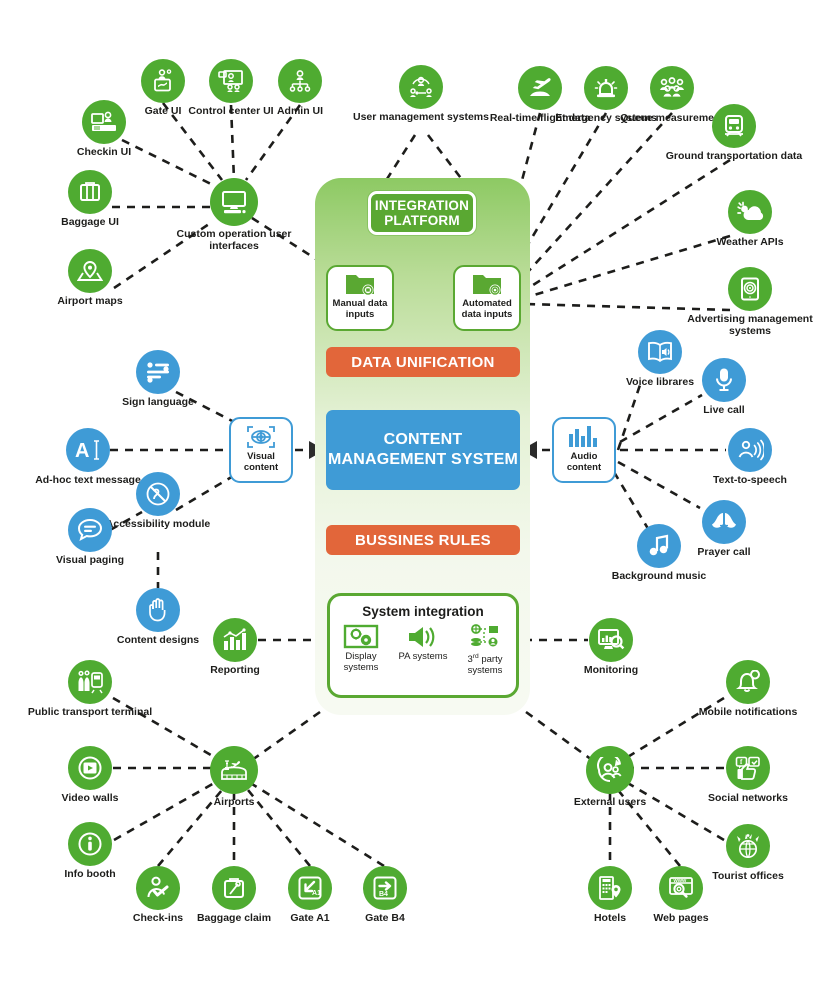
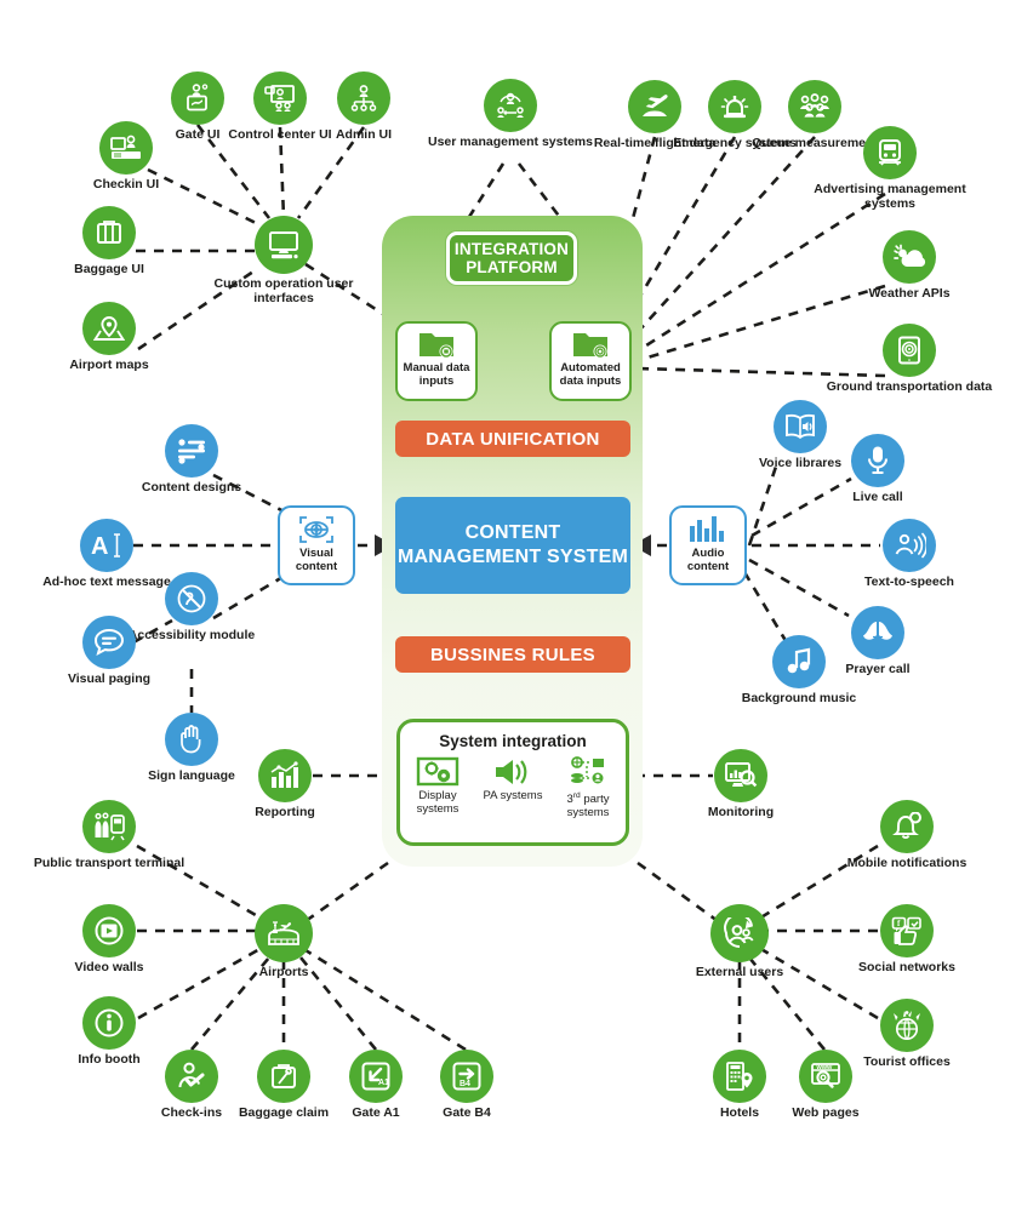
  INTEGRATION PLATFORM
  Manual data inputs
  Automated data inputs
  DATA UNIFICATION
  CONTENT MANAGEMENT SYSTEM
  BUSSINES RULES
  System integration
  Display systems
  PA systems
  3 party
  systems
  Visual content
  Audio content
  Custom operation user interfaces
  Checkin UI
  Gate UI
  Control center UI
  Admin UI
  Baggage UI
  Airport maps
  User management systems
  Real-time flight data
  Emergency systems
  Queue measureme
- Ground transportation data
+ Advertising management systems
  Weather APIs
- Advertising management systems
+ Ground transportation data
- Sign language
+ Content designs
  A
  Ad-hoc text message
  ccessibility module
  Visual paging
- Content designs
+ Sign language
  Voice librares
  Live call
  Text-to-speech
  Prayer call
  Background music
  Reporting
  Monitoring
  Airports
  Public transport terminal
  Video walls
  Info booth
  Check-ins
  Baggage claim
  Gate A1
  Gate B4
  External users
  Mobile notifications
  f
  Social networks
  Tourist offices
  Hotels
  Web pages
